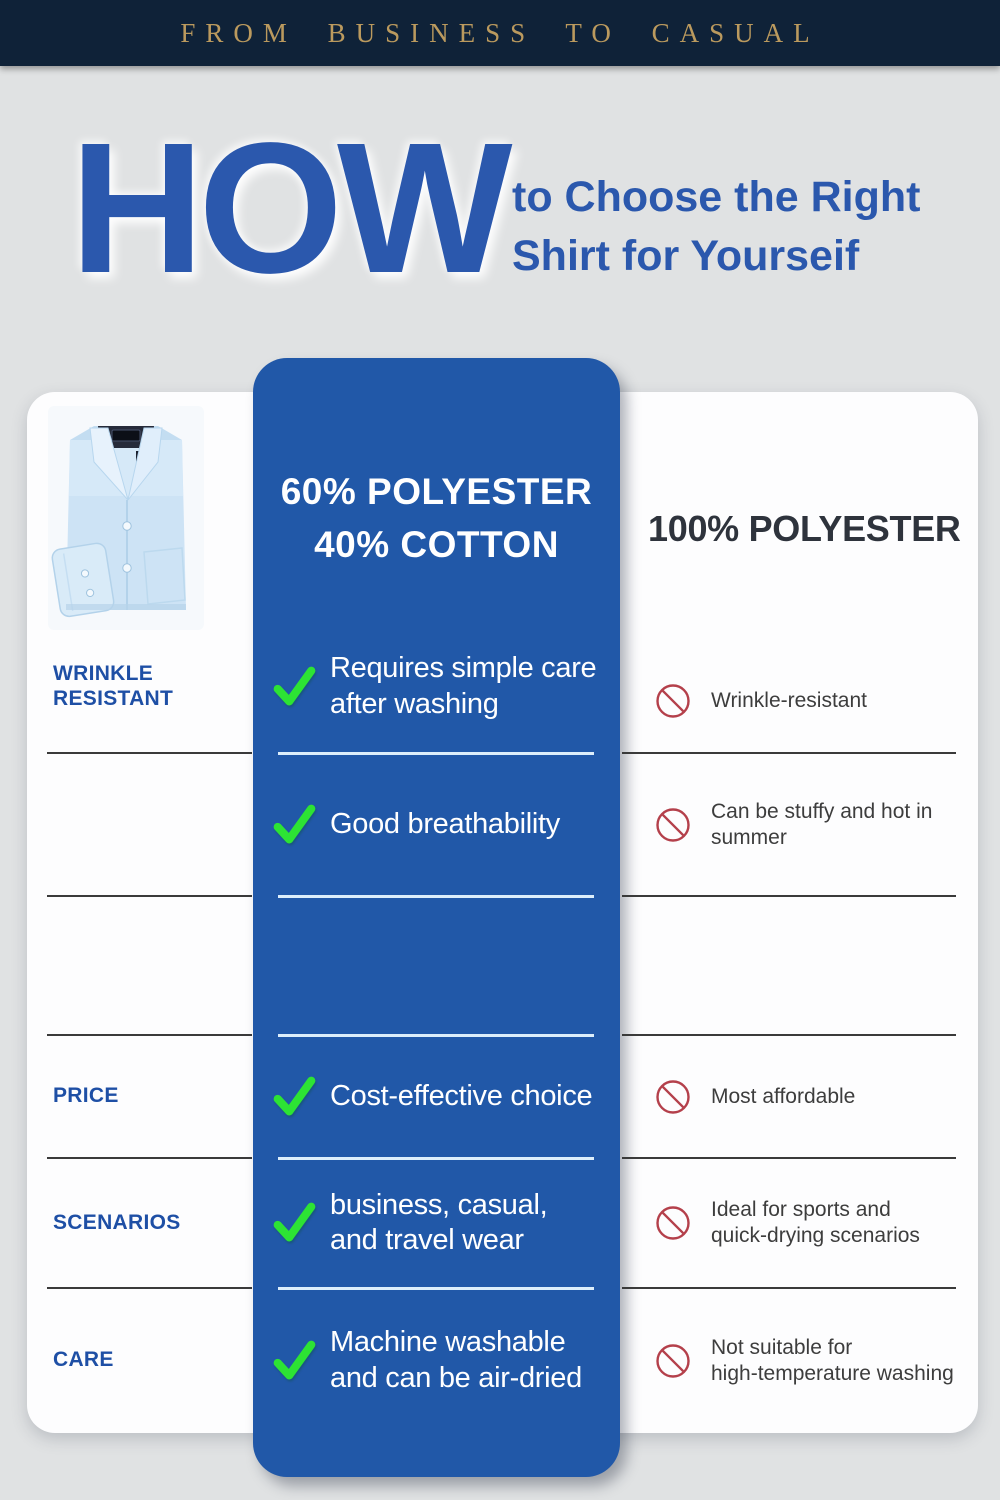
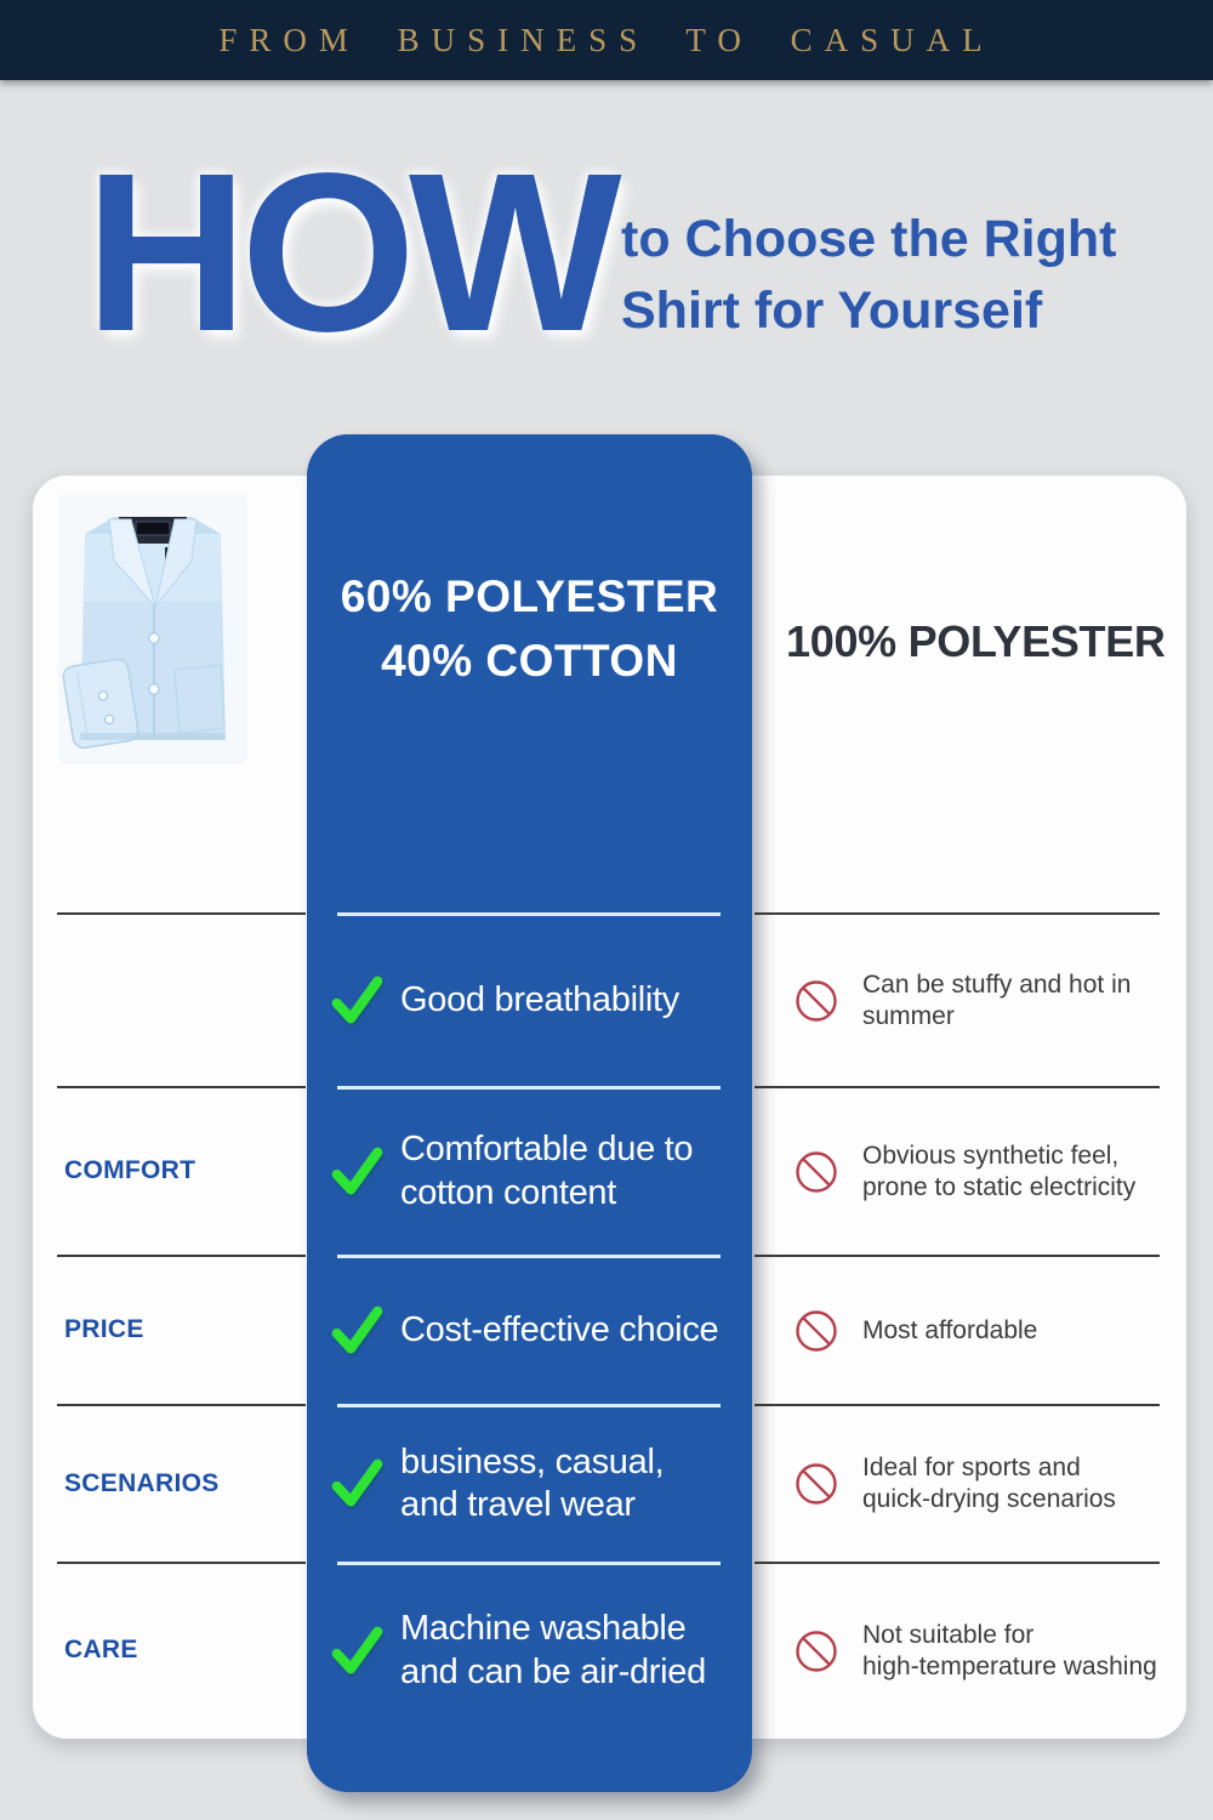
  FROM BUSINESS TO CASUAL
  HOW
  to Choose the Right
  Shirt for Yourseif
  60% POLYESTER
  40% COTTON
  100% POLYESTER
- WRINKLE
- RESISTANT
- Requires simple care
- after washing
- Wrinkle-resistant
  Good breathability
  Can be stuffy and hot in
  summer
+ COMFORT
+ Comfortable due to
+ cotton content
+ Obvious synthetic feel,
+ prone to static electricity
  PRICE
  Cost-effective choice
  Most affordable
  SCENARIOS
  business, casual,
  and travel wear
  Ideal for sports and
  quick-drying scenarios
  CARE
  Machine washable
  and can be air-dried
  Not suitable for
  high-temperature washing
